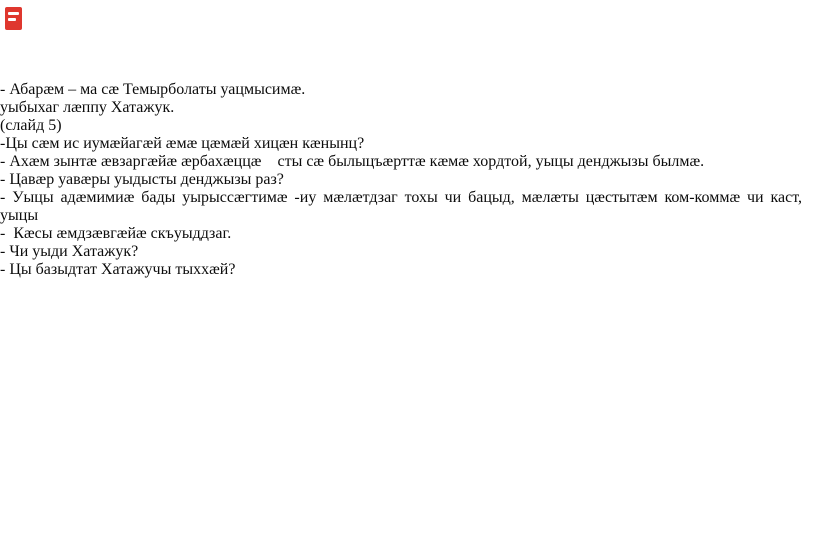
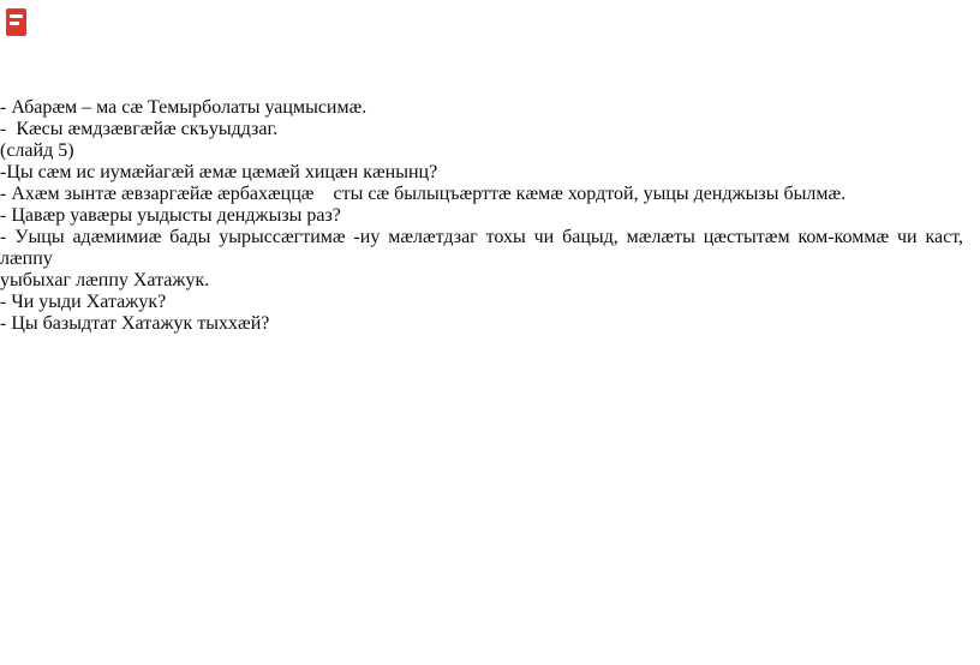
  - Абарæм – ма сæ Темырболаты уацмысимæ.
- уыбыхаг лæппу Хатажук.
+ - Кæсы æмдзæвгæйæ скъуыддзаг.
  (слайд 5)
  -Цы сæм ис иумæйагæй æмæ цæмæй хицæн кæнынц?
  - Ахæм зынтæ æвзаргæйæ æрбахæццæ сты сæ былыцъæрттæ кæмæ хордтой, уыцы денджызы былмæ.
  - Цавæр уавæры уыдысты денджызы раз?
- - Уыцы адæмимиæ бады уырыссæгтимæ -иу мæлæтдзаг тохы чи бацыд, мæлæты цæстытæм ком-коммæ чи каст, уыцы
+ - Уыцы адæмимиæ бады уырыссæгтимæ -иу мæлæтдзаг тохы чи бацыд, мæлæты цæстытæм ком-коммæ чи каст, лæппу
- - Кæсы æмдзæвгæйæ скъуыддзаг.
+ уыбыхаг лæппу Хатажук.
  - Чи уыди Хатажук?
- - Цы базыдтат Хатажучы тыххæй?
+ - Цы базыдтат Хатажук тыххæй?
